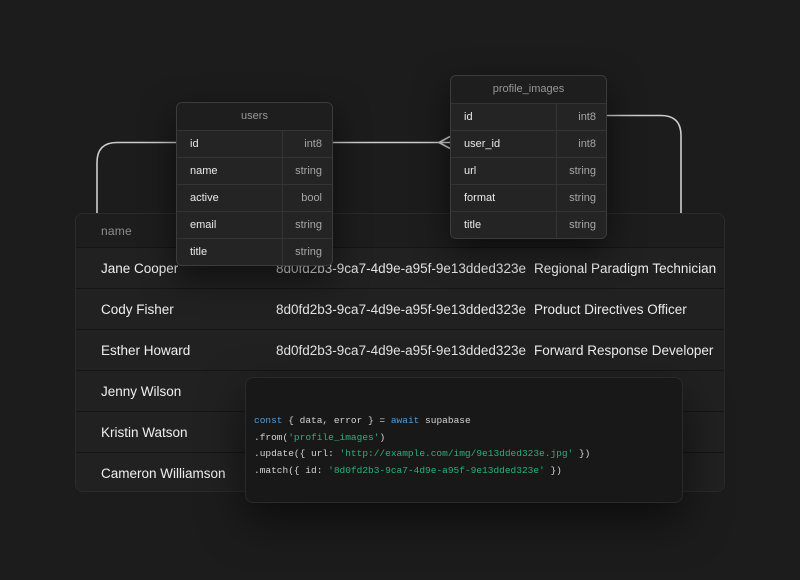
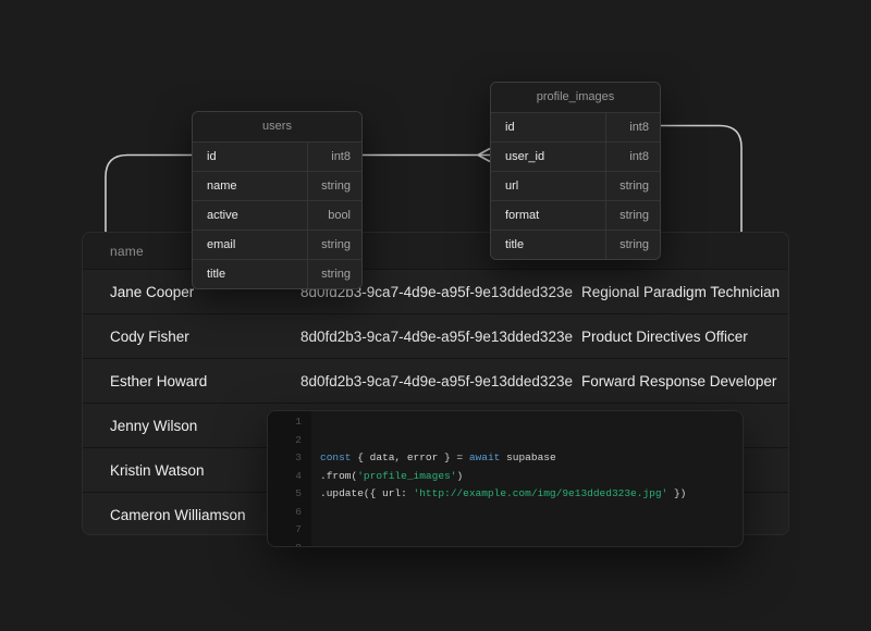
  name
  Jane Cooper
  8d0fd2b3-9ca7-4d9e-a95f-9e13dded323e
  Regional Paradigm Technician
  Cody Fisher
  8d0fd2b3-9ca7-4d9e-a95f-9e13dded323e
  Product Directives Officer
  Esther Howard
  8d0fd2b3-9ca7-4d9e-a95f-9e13dded323e
  Forward Response Developer
  Jenny Wilson
  Kristin Watson
  Cameron Williamson
  users
  id
  int8
  name
  string
  active
  bool
  email
  string
  title
  string
  profile_images
  id
  int8
  user_id
  int8
  url
  string
  format
  string
  title
  string
+ 1
+ 2
+ 3
+ 4
+ 5
+ 6
+ 7
  const { data, error } = await supabase
  .from('profile_images')
  .update({ url: 'http://example.com/img/9e13dded323e.jpg' })
- .match({ id: '8d0fd2b3-9ca7-4d9e-a95f-9e13dded323e' })
